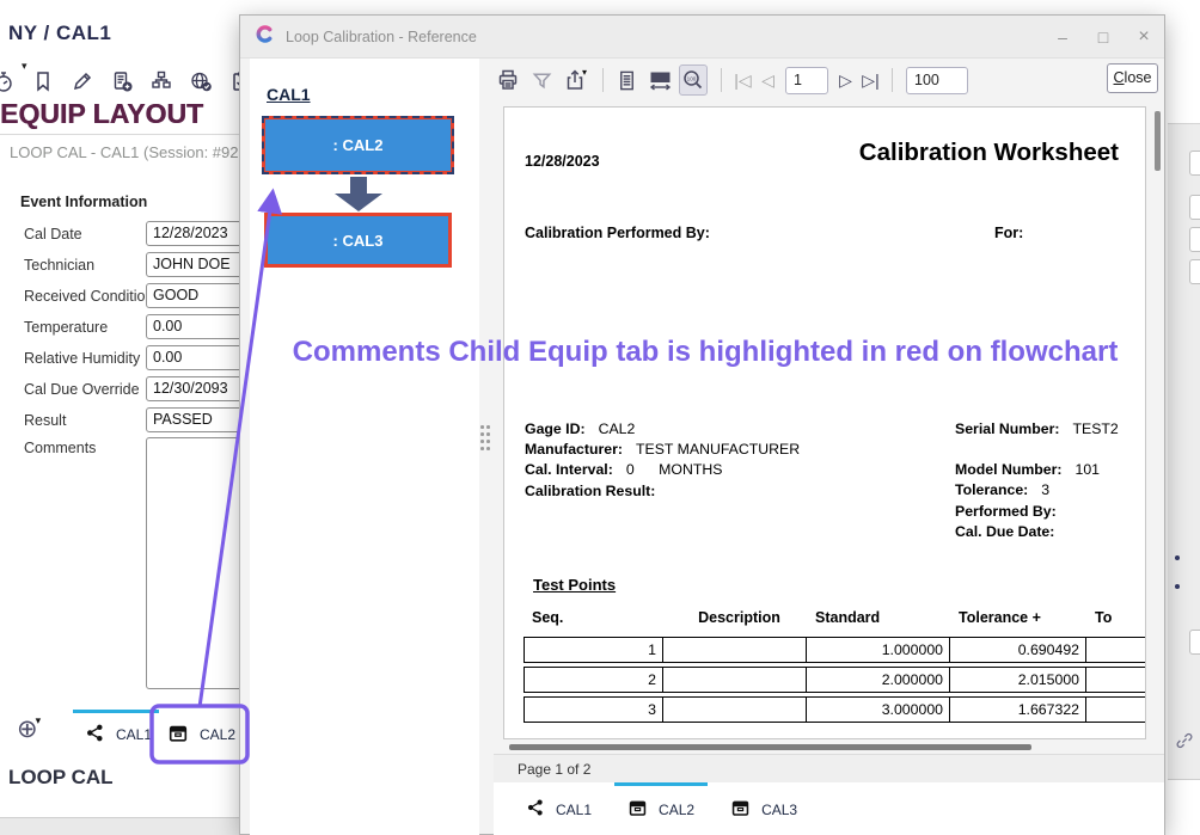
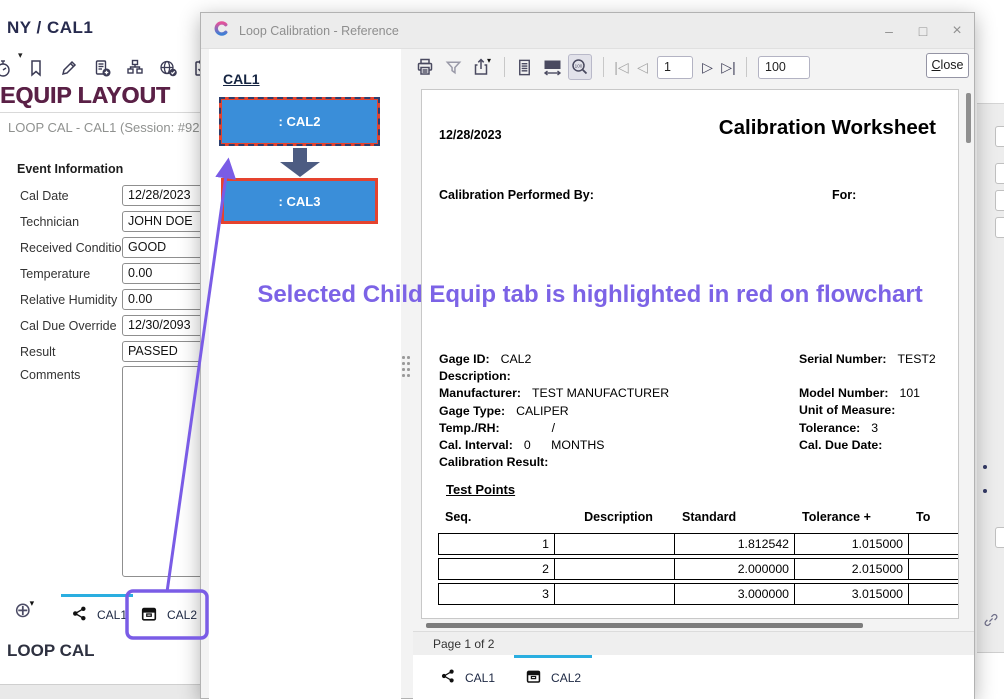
  NY / CAL1
  ▾
  EQUIP LAYOUT
  LOOP CAL - CAL1 (Session: #92
  Event Information
  Cal Date
  12/28/2023
  Technician
  JOHN DOE
  Received Conditio
  GOOD
  Temperature
  0.00
  Relative Humidity
  0.00
  Cal Due Override
  12/30/2093
  Result
  PASSED
  Comments
  ⊕▾
  CAL1
  CAL2
  LOOP CAL
  Loop Calibration - Reference
  –
  □
  ×
  CAL1
  : CAL2
  : CAL3
  ▾
  |◁
  ◁
  1
  ▷
  ▷|
  100
  Close
  12/28/2023
  Calibration Worksheet
  Calibration Performed By:
  For:
  Gage ID: CAL2
+ Description:
  Manufacturer: TEST MANUFACTURER
+ Gage Type: CALIPER
+ Temp./RH: /
  Cal. Interval: 0 MONTHS
  Calibration Result:
  Serial Number: TEST2
  Model Number: 101
+ Unit of Measure:
  Tolerance: 3
- Performed By:
  Cal. Due Date:
  Test Points
  Seq.
  Description
  Standard
  Tolerance +
  To
  1
- 1.000000
+ 1.812542
- 0.690492
+ 1.015000
  2
  2.000000
  2.015000
  3
  3.000000
- 1.667322
+ 3.015000
  Page 1 of 2
  CAL1
  CAL2
- CAL3
- Comments Child Equip tab is highlighted in red on flowchart
+ Selected Child Equip tab is highlighted in red on flowchart
